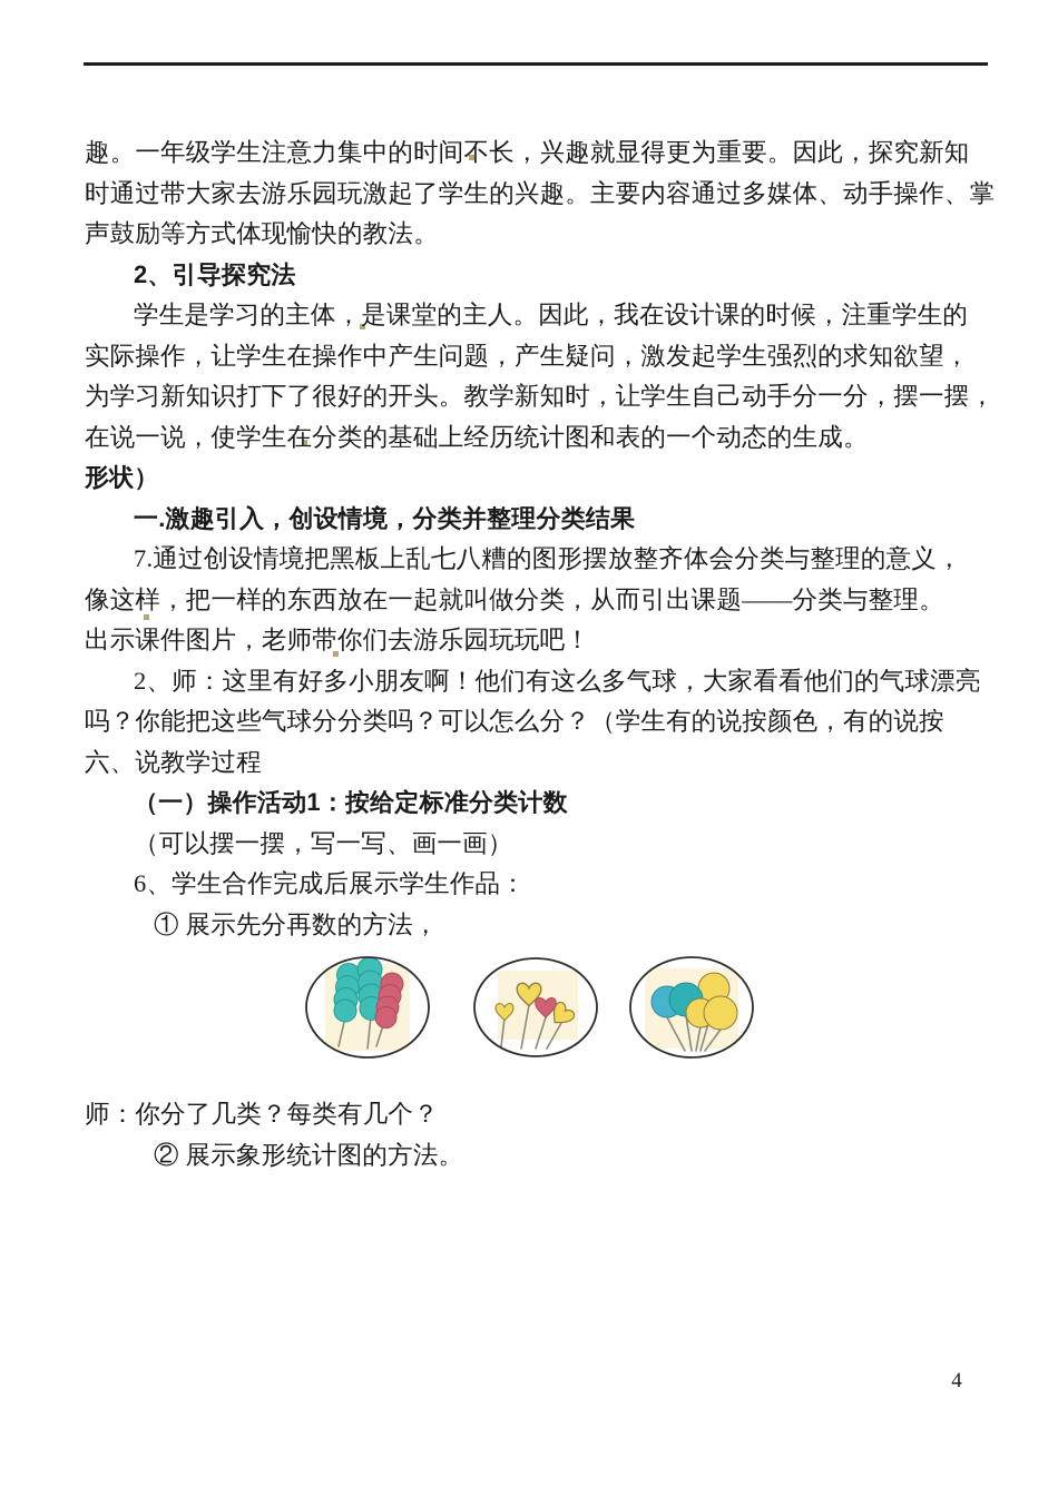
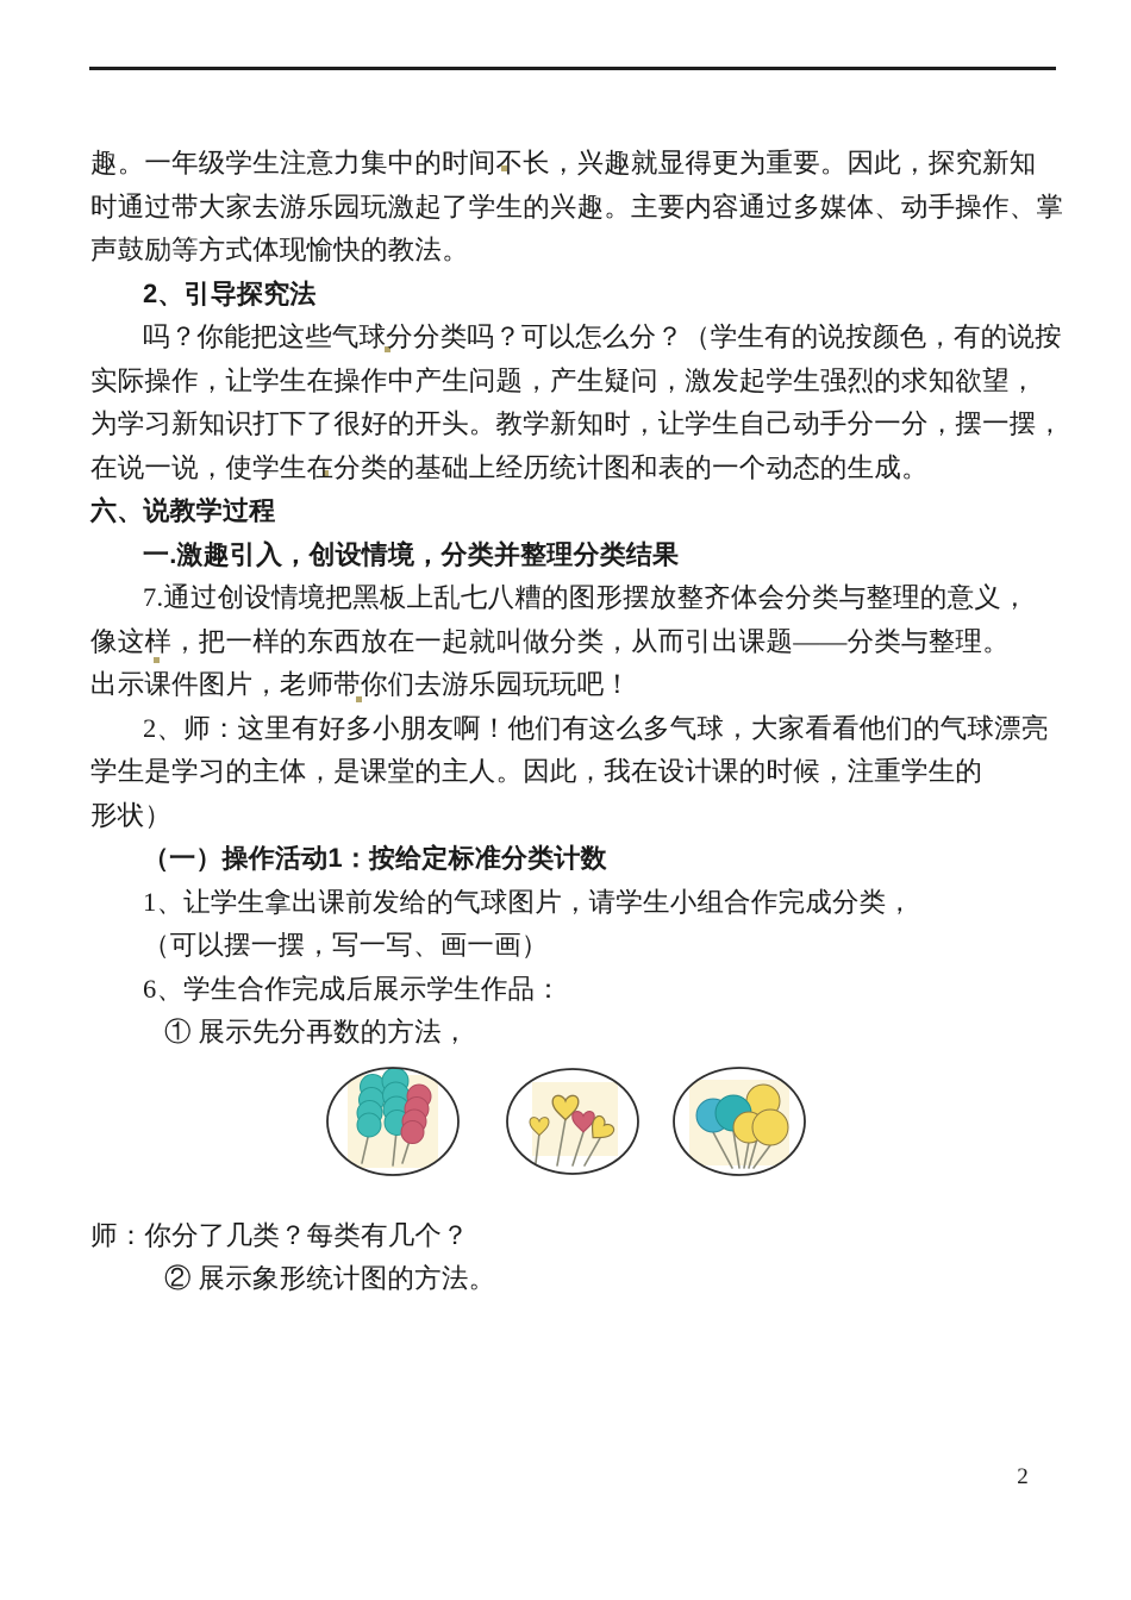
  趣。一年级学生注意力集中的时间不长，兴趣就显得更为重要。因此，探究新知
  时通过带大家去游乐园玩激起了学生的兴趣。主要内容通过多媒体、动手操作、掌
  声鼓励等方式体现愉快的教法。
  2、引导探究法
- 学生是学习的主体，是课堂的主人。因此，我在设计课的时候，注重学生的
+ 吗？你能把这些气球分分类吗？可以怎么分？（学生有的说按颜色，有的说按
  实际操作，让学生在操作中产生问题，产生疑问，激发起学生强烈的求知欲望，
  为学习新知识打下了很好的开头。教学新知时，让学生自己动手分一分，摆一摆，
  在说一说，使学生在分类的基础上经历统计图和表的一个动态的生成。
- 形状）
+ 六、说教学过程
  一.激趣引入，创设情境，分类并整理分类结果
  7.通过创设情境把黑板上乱七八糟的图形摆放整齐体会分类与整理的意义，
  像这样，把一样的东西放在一起就叫做分类，从而引出课题——分类与整理。
  出示课件图片，老师带你们去游乐园玩玩吧！
  2、师：这里有好多小朋友啊！他们有这么多气球，大家看看他们的气球漂亮
- 吗？你能把这些气球分分类吗？可以怎么分？（学生有的说按颜色，有的说按
+ 学生是学习的主体，是课堂的主人。因此，我在设计课的时候，注重学生的
- 六、说教学过程
+ 形状）
  （一）操作活动1：按给定标准分类计数
+ 1、让学生拿出课前发给的气球图片，请学生小组合作完成分类，
  （可以摆一摆，写一写、画一画）
  6、学生合作完成后展示学生作品：
  ① 展示先分再数的方法，
  师：你分了几类？每类有几个？
  ② 展示象形统计图的方法。
- 4
+ 2
